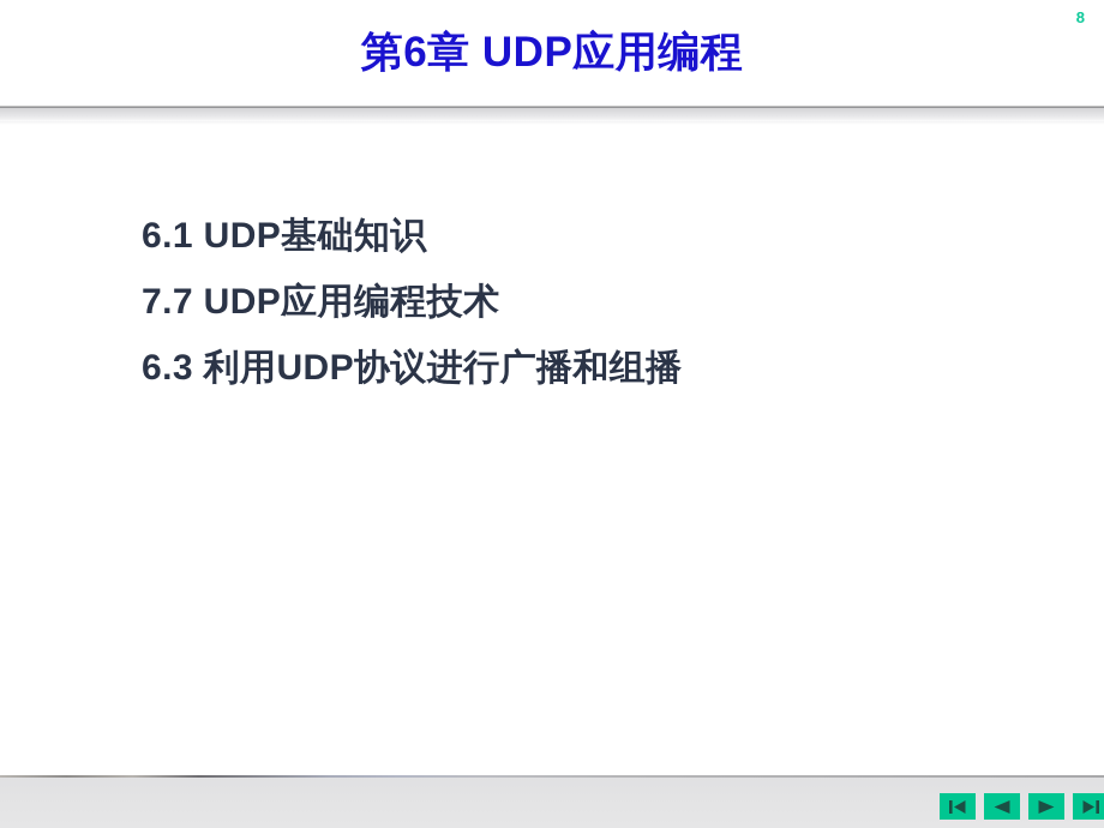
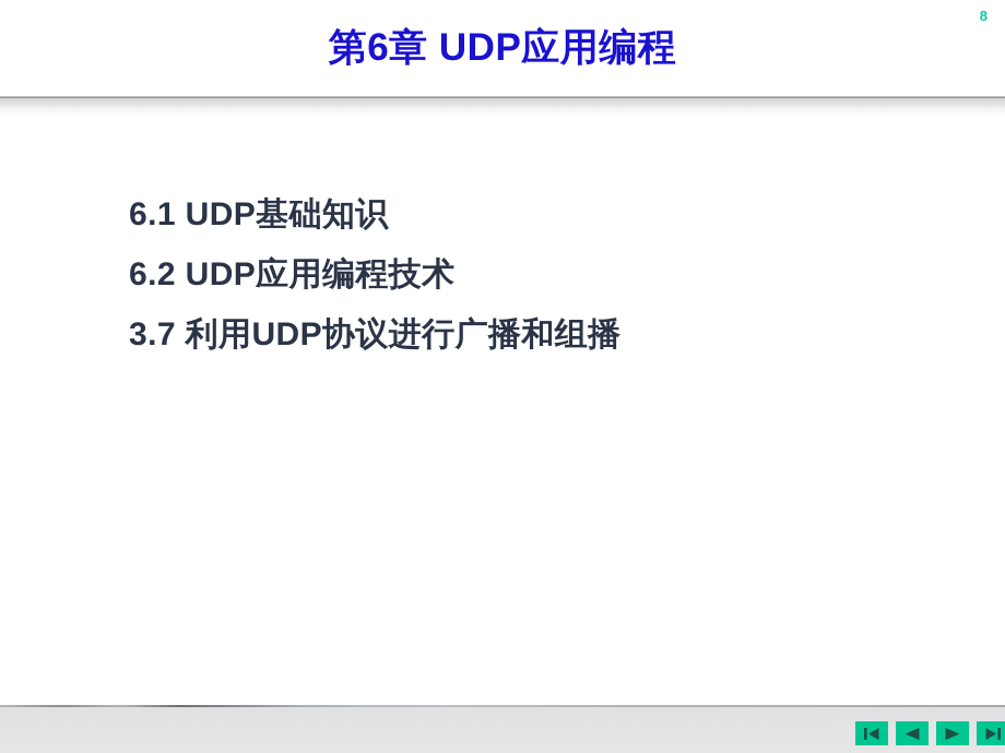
  8
  第6章 UDP应用编程
  6.1 UDP基础知识
- 7.7 UDP应用编程技术
+ 6.2 UDP应用编程技术
- 6.3 利用UDP协议进行广播和组播
+ 3.7 利用UDP协议进行广播和组播
